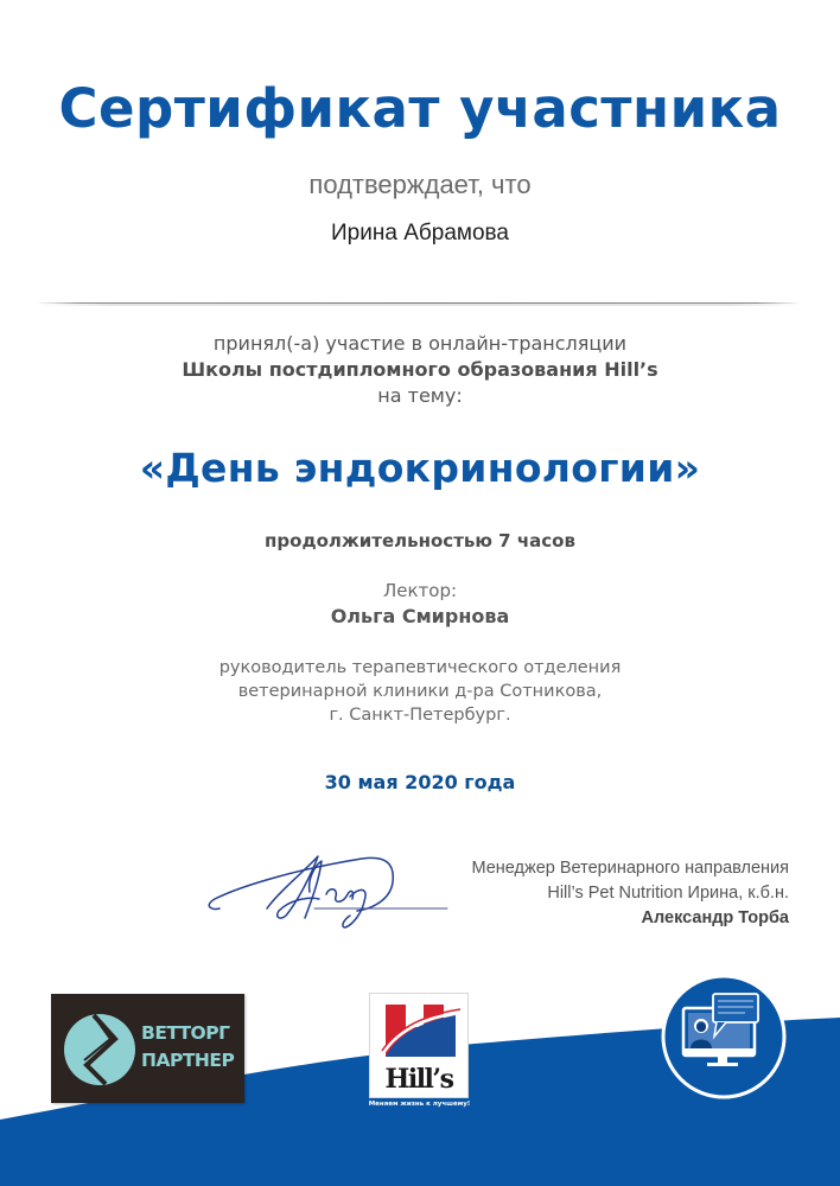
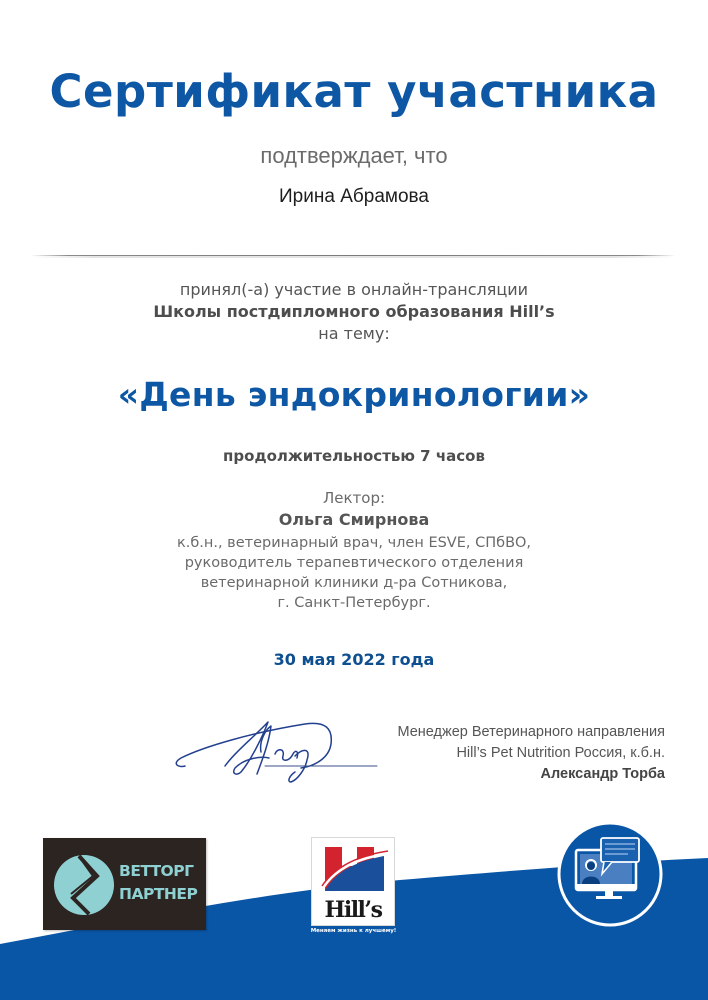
  Сертификат участника
  подтверждает, что
  Ирина Абрамова
  принял(-а) участие в онлайн-трансляции
  Школы постдипломного образования Hill’s
  на тему:
  «День эндокринологии»
  продолжительностью 7 часов
  Лектор:
  Ольга Смирнова
+ к.б.н., ветеринарный врач, член ESVE, СПбВО,
  руководитель терапевтического отделения
  ветеринарной клиники д-ра Сотникова,
  г. Санкт-Петербург.
- 30 мая 2020 года
+ 30 мая 2022 года
  Менеджер Ветеринарного направления
- Hill’s Pet Nutrition Ирина, к.б.н.
+ Hill’s Pet Nutrition Россия, к.б.н.
  Александр Торба
  ВЕТТОРГ
  ПАРТНЕР
  Hill’s
